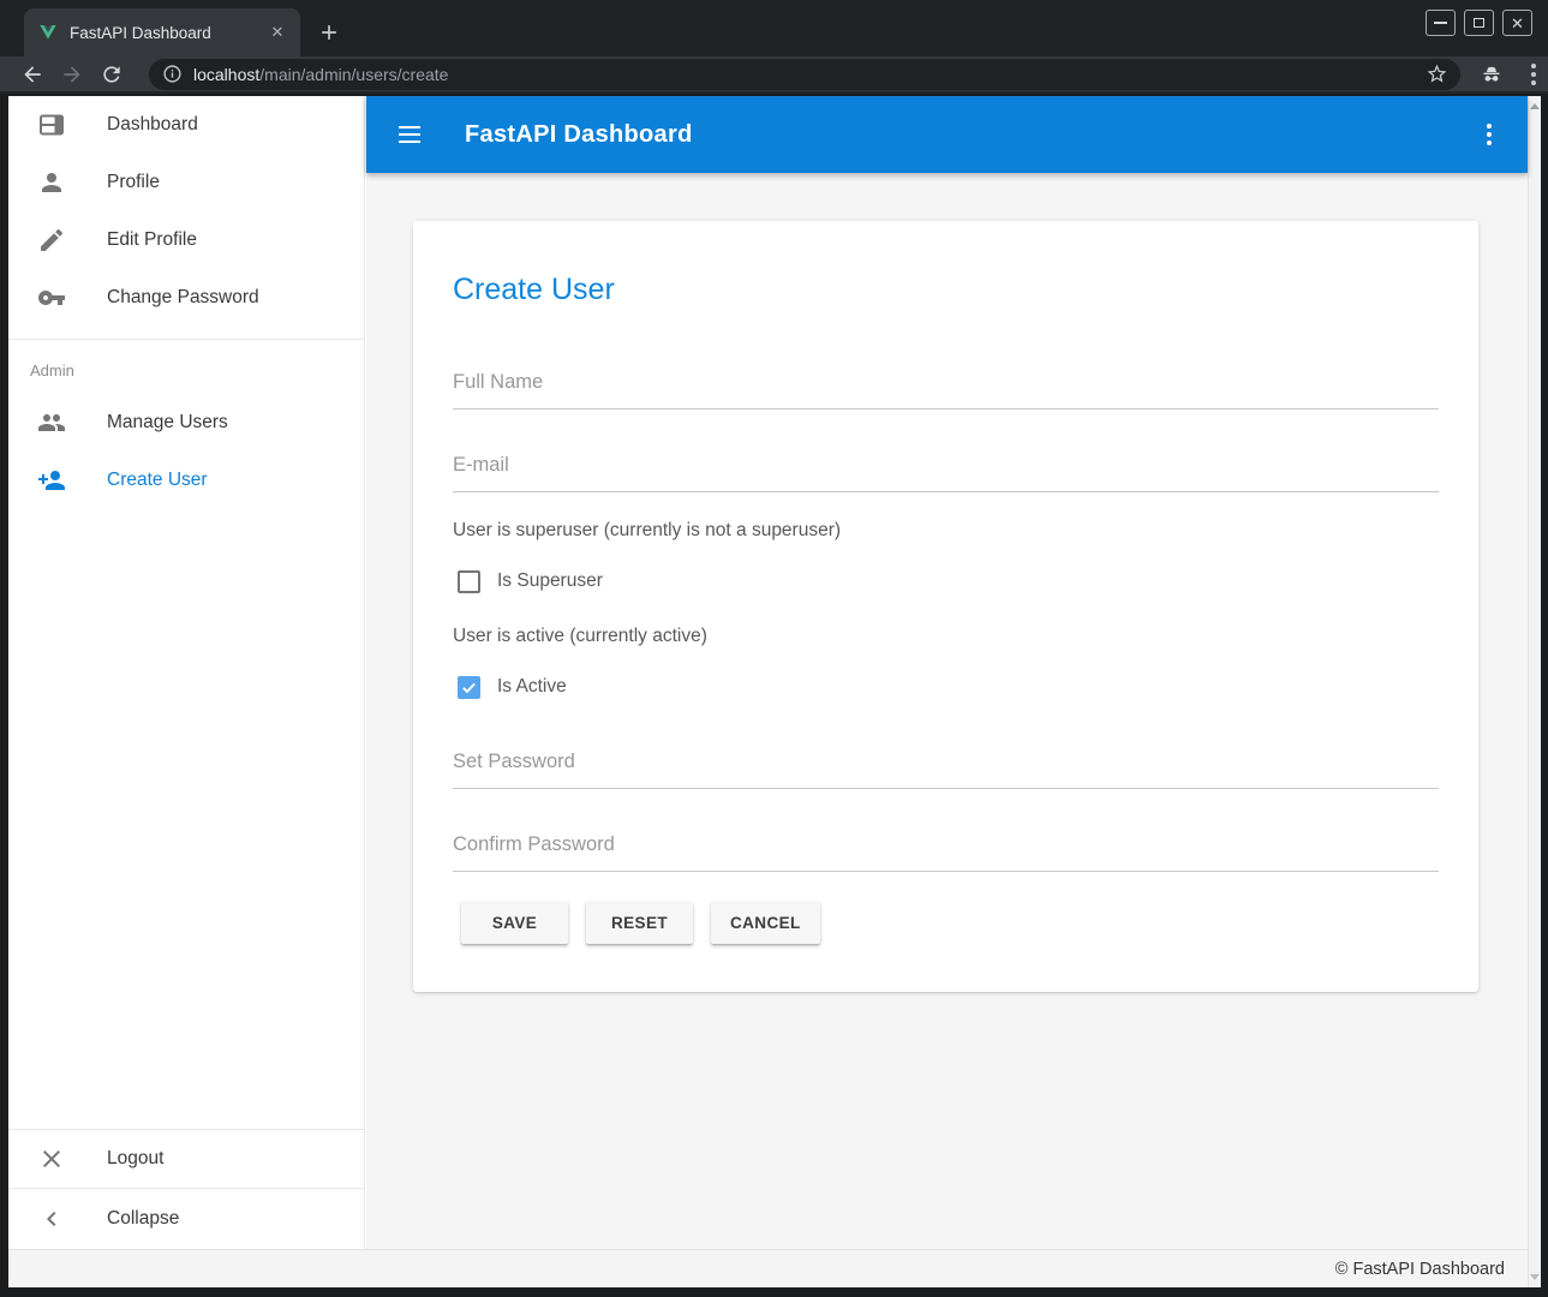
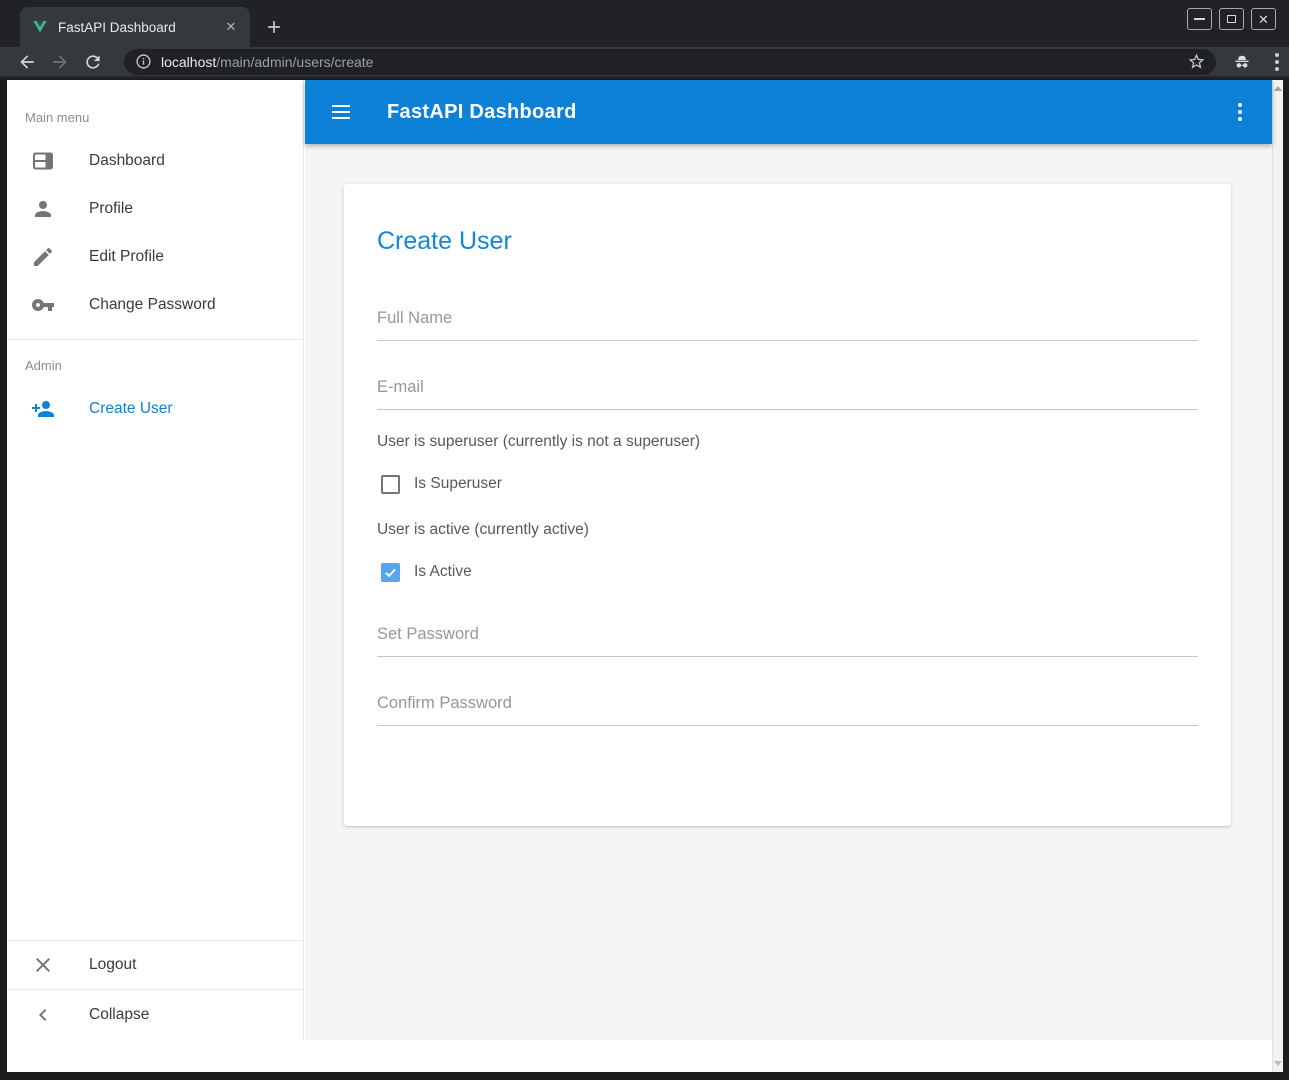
  FastAPI Dashboard
  ✕
  ✕
  localhost/main/admin/users/create
+ Main menu
  Dashboard
  Profile
  Edit Profile
  Change Password
  Admin
- Manage Users
  Create User
  Logout
  Collapse
  FastAPI Dashboard
  Create User
  Full Name
  E-mail
  User is superuser (currently is not a superuser)
  Is Superuser
  User is active (currently active)
  Is Active
  Set Password
  Confirm Password
- SAVE
- RESET
- CANCEL
- © FastAPI Dashboard
